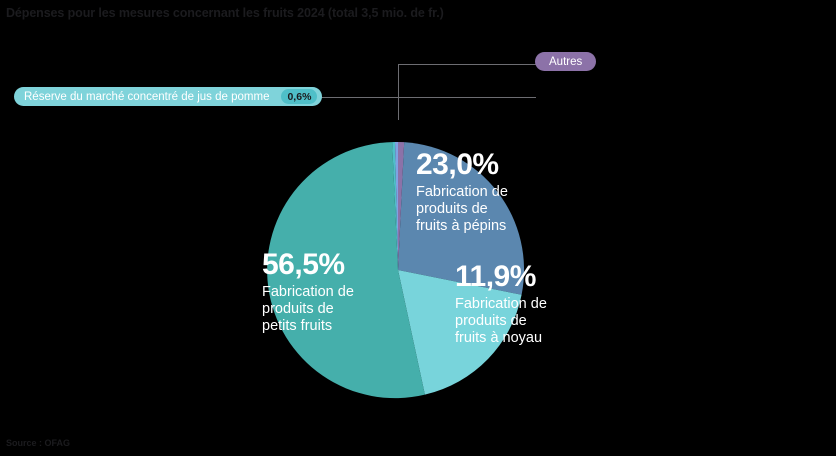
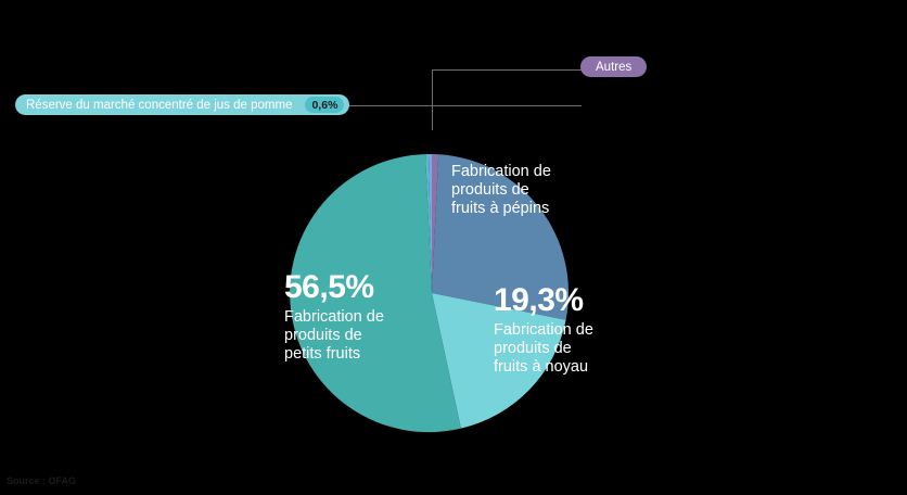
- Dépenses pour les mesures concernant les fruits 2024 (total 3,5 mio. de fr.)
- 23,0%
  Fabrication de
  produits de
  fruits à pépins
- 11,9%
+ 19,3%
  Fabrication de
  produits de
  fruits à noyau
  56,5%
  Fabrication de
  produits de
  petits fruits
  Réserve du marché concentré de jus de pomme
  0,6%
  Autres
  Source : OFAG
